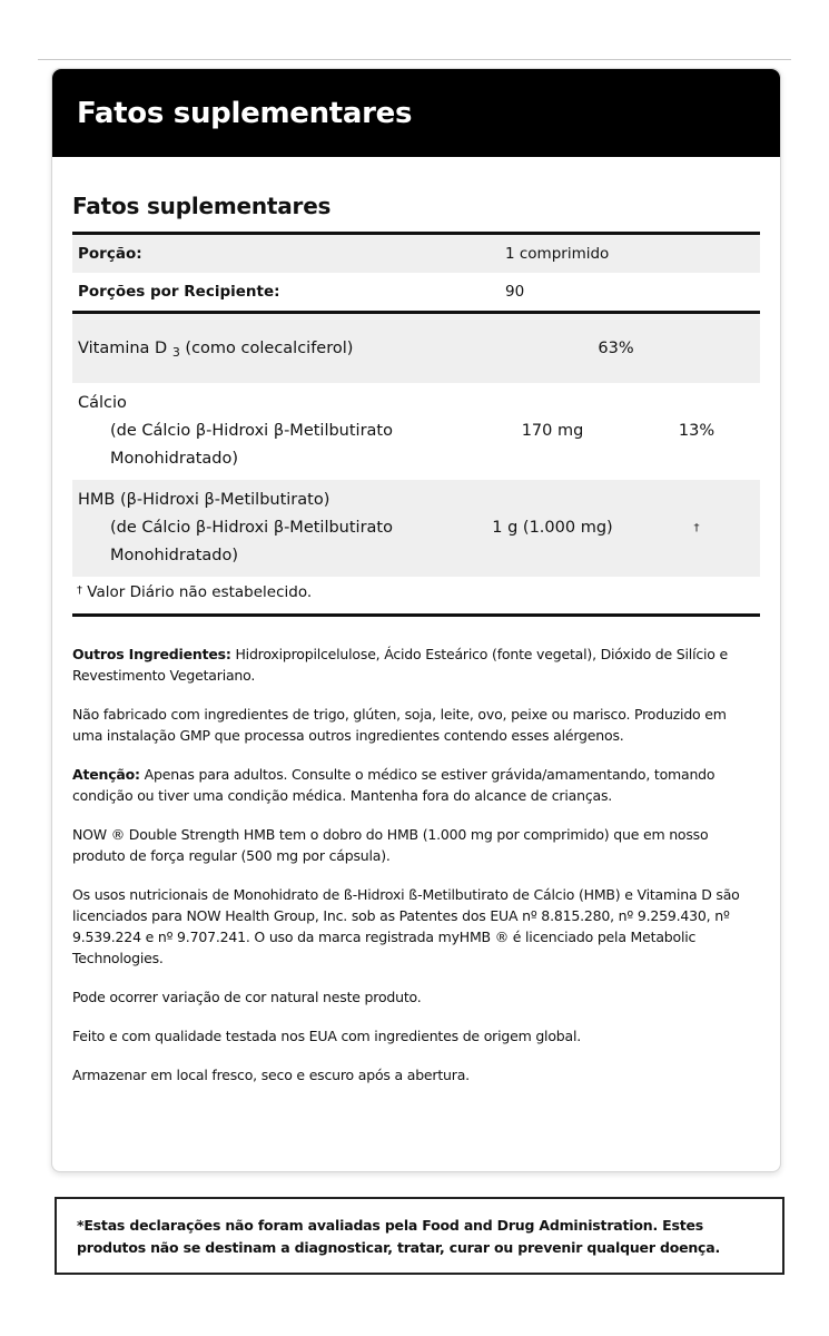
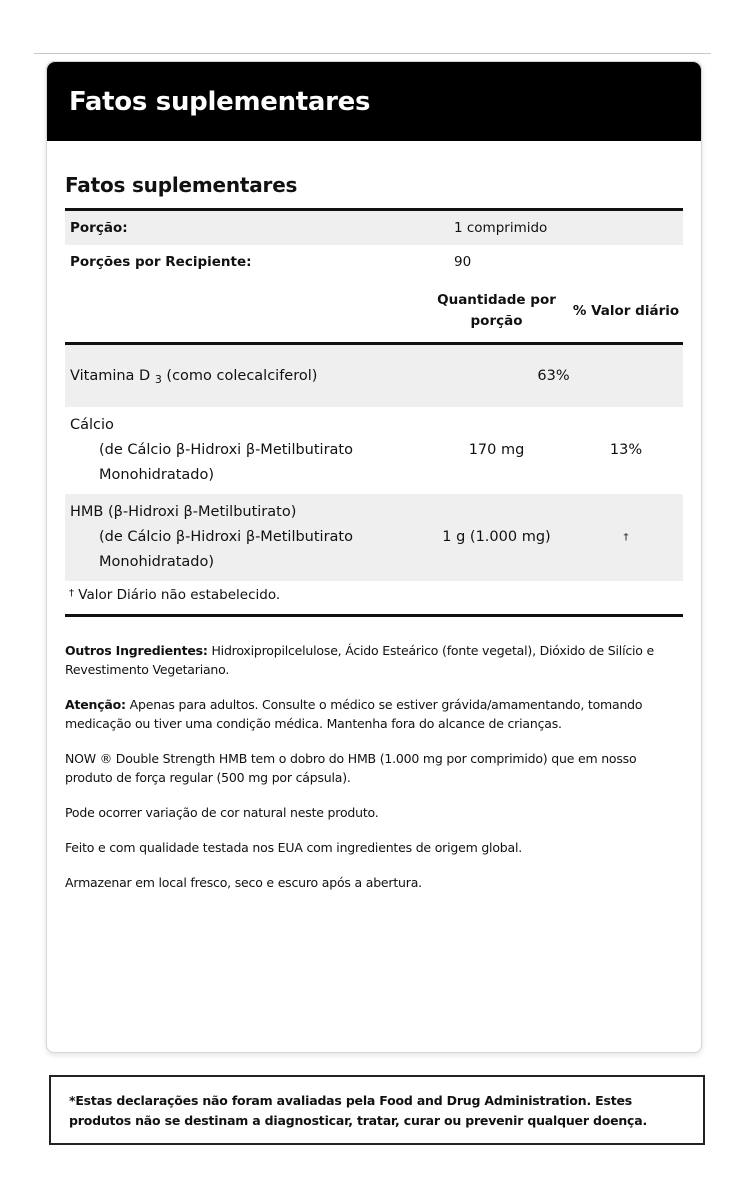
  Fatos suplementares
  Fatos suplementares
  Porção:
  1 comprimido
  Porções por Recipiente:
  90
+ Quantidade por
+ porção
+ % Valor diário
  Vitamina D 3 (como colecalciferol)
  63%
  Cálcio
  (de Cálcio β-Hidroxi β-Metilbutirato Monohidratado)
  170 mg
  13%
  HMB (β-Hidroxi β-Metilbutirato)
  (de Cálcio β-Hidroxi β-Metilbutirato Monohidratado)
  1 g (1.000 mg)
  †
  † Valor Diário não estabelecido.
  Outros Ingredientes: Hidroxipropilcelulose, Ácido Esteárico (fonte vegetal), Dióxido de Silício e Revestimento Vegetariano.
- Não fabricado com ingredientes de trigo, glúten, soja, leite, ovo, peixe ou marisco. Produzido em uma instalação GMP que processa outros ingredientes contendo esses alérgenos.
- Atenção: Apenas para adultos. Consulte o médico se estiver grávida/amamentando, tomando condição ou tiver uma condição médica. Mantenha fora do alcance de crianças.
+ Atenção: Apenas para adultos. Consulte o médico se estiver grávida/amamentando, tomando medicação ou tiver uma condição médica. Mantenha fora do alcance de crianças.
  NOW ® Double Strength HMB tem o dobro do HMB (1.000 mg por comprimido) que em nosso produto de força regular (500 mg por cápsula).
- Os usos nutricionais de Monohidrato de ß-Hidroxi ß-Metilbutirato de Cálcio (HMB) e Vitamina D são licenciados para NOW Health Group, Inc. sob as Patentes dos EUA nº 8.815.280, nº 9.259.430, nº 9.539.224 e nº 9.707.241. O uso da marca registrada myHMB ® é licenciado pela Metabolic Technologies.
  Pode ocorrer variação de cor natural neste produto.
  Feito e com qualidade testada nos EUA com ingredientes de origem global.
  Armazenar em local fresco, seco e escuro após a abertura.
  *Estas declarações não foram avaliadas pela Food and Drug Administration. Estes produtos não se destinam a diagnosticar, tratar, curar ou prevenir qualquer doença.
